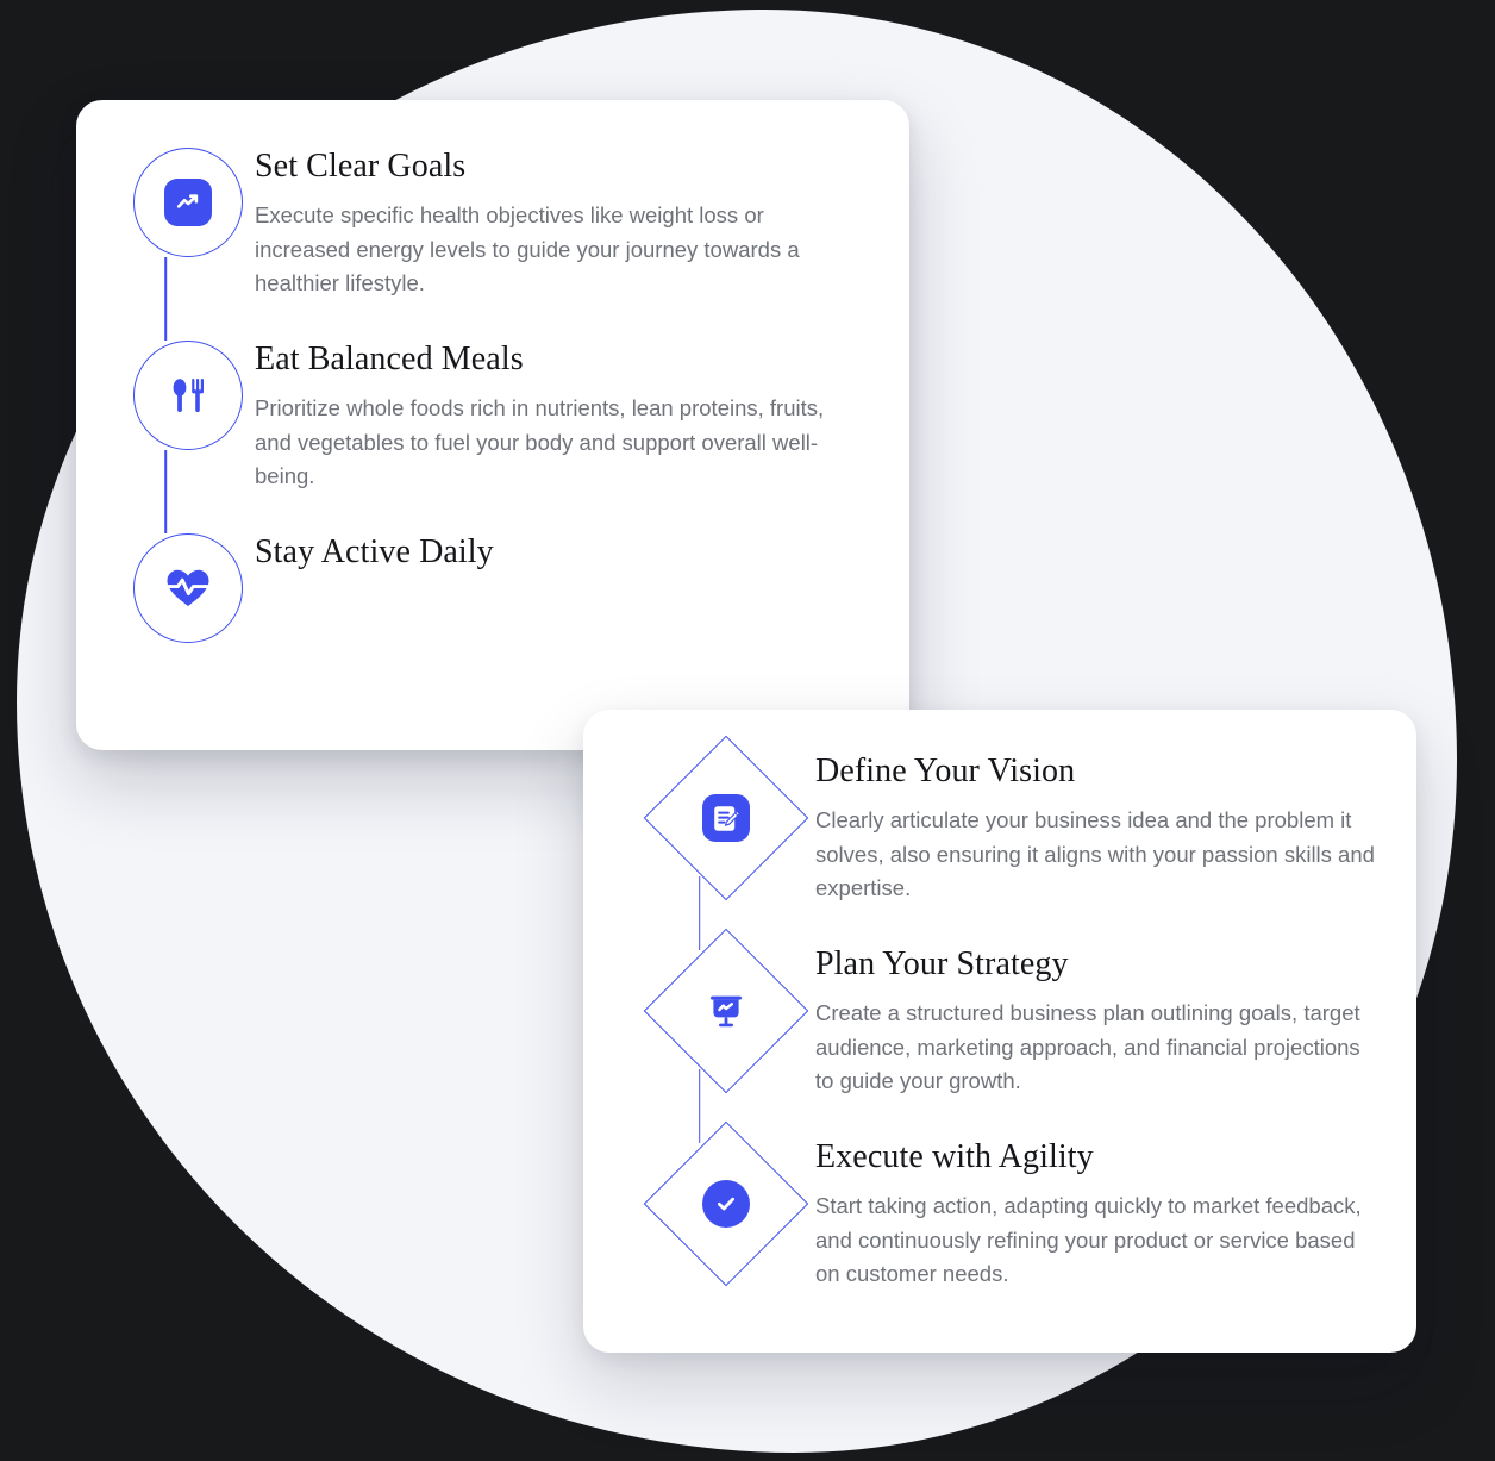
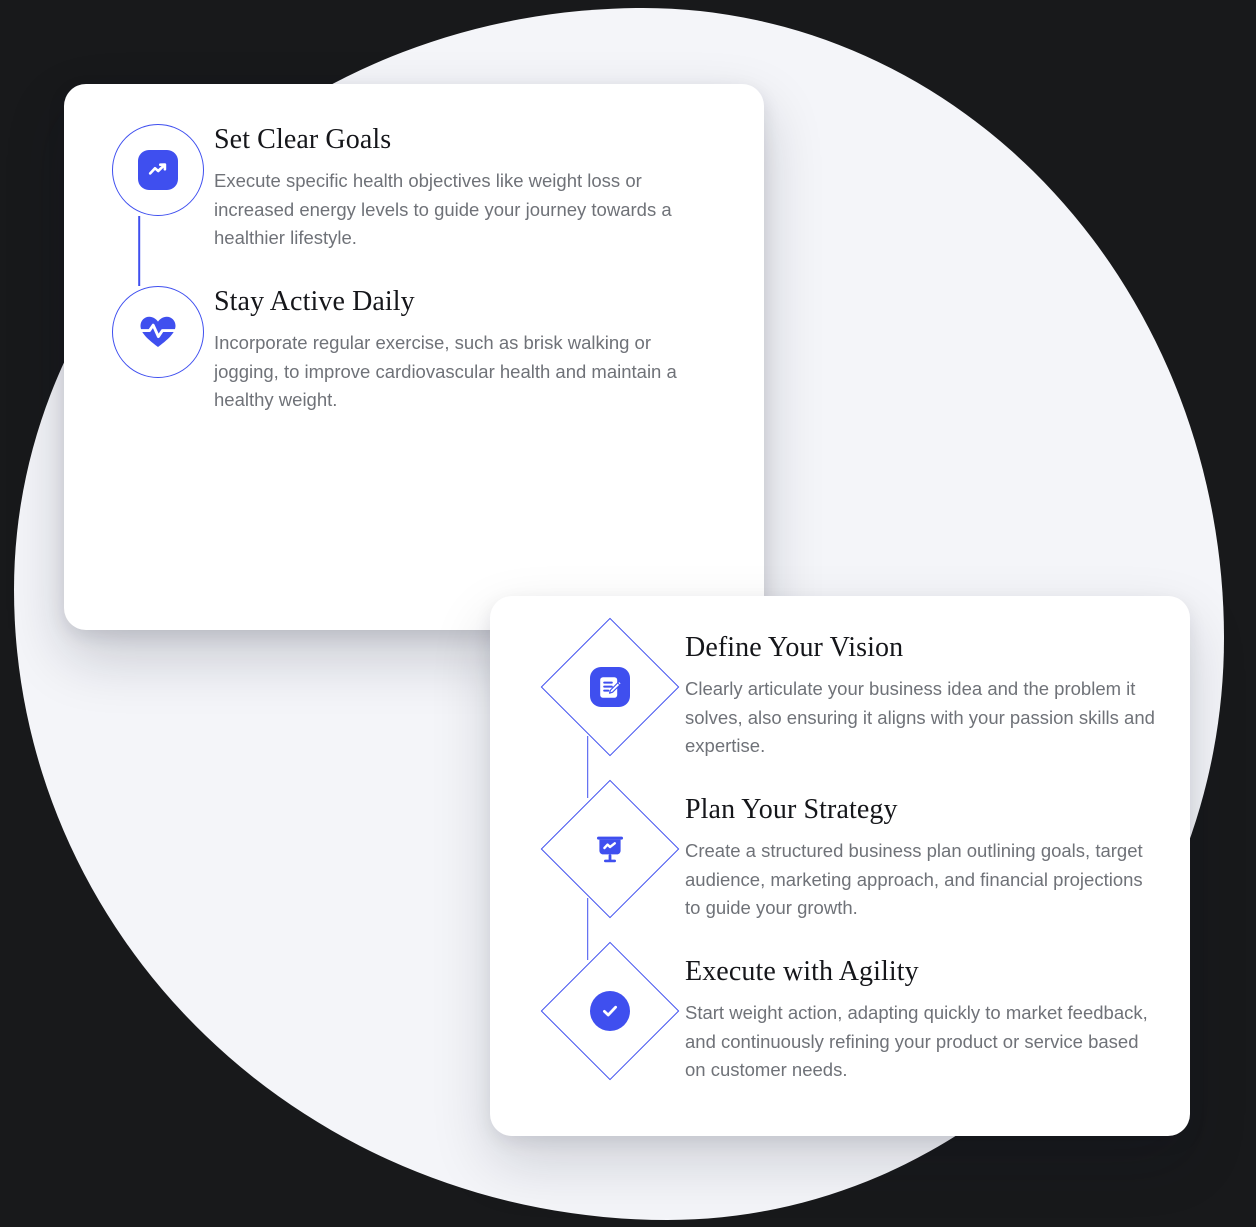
  Set Clear Goals
  Execute specific health objectives like weight loss or increased energy levels to guide your journey towards a healthier lifestyle.
- Eat Balanced Meals
- Prioritize whole foods rich in nutrients, lean proteins, fruits, and vegetables to fuel your body and support overall well-being.
  Stay Active Daily
+ Incorporate regular exercise, such as brisk walking or jogging, to improve cardiovascular health and maintain a healthy weight.
  Define Your Vision
  Clearly articulate your business idea and the problem it solves, also ensuring it aligns with your passion skills and expertise.
  Plan Your Strategy
  Create a structured business plan outlining goals, target audience, marketing approach, and financial projections to guide your growth.
  Execute with Agility
- Start taking action, adapting quickly to market feedback, and continuously refining your product or service based on customer needs.
+ Start weight action, adapting quickly to market feedback, and continuously refining your product or service based on customer needs.
